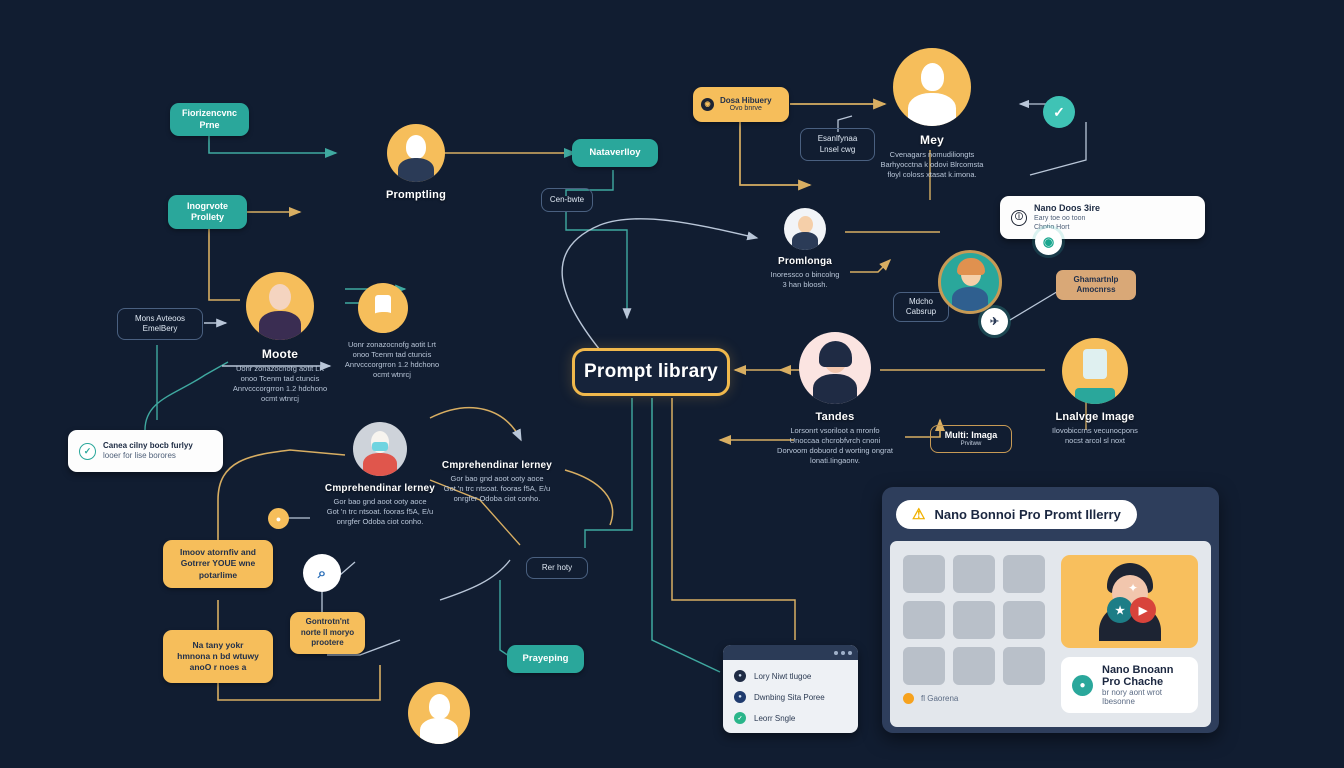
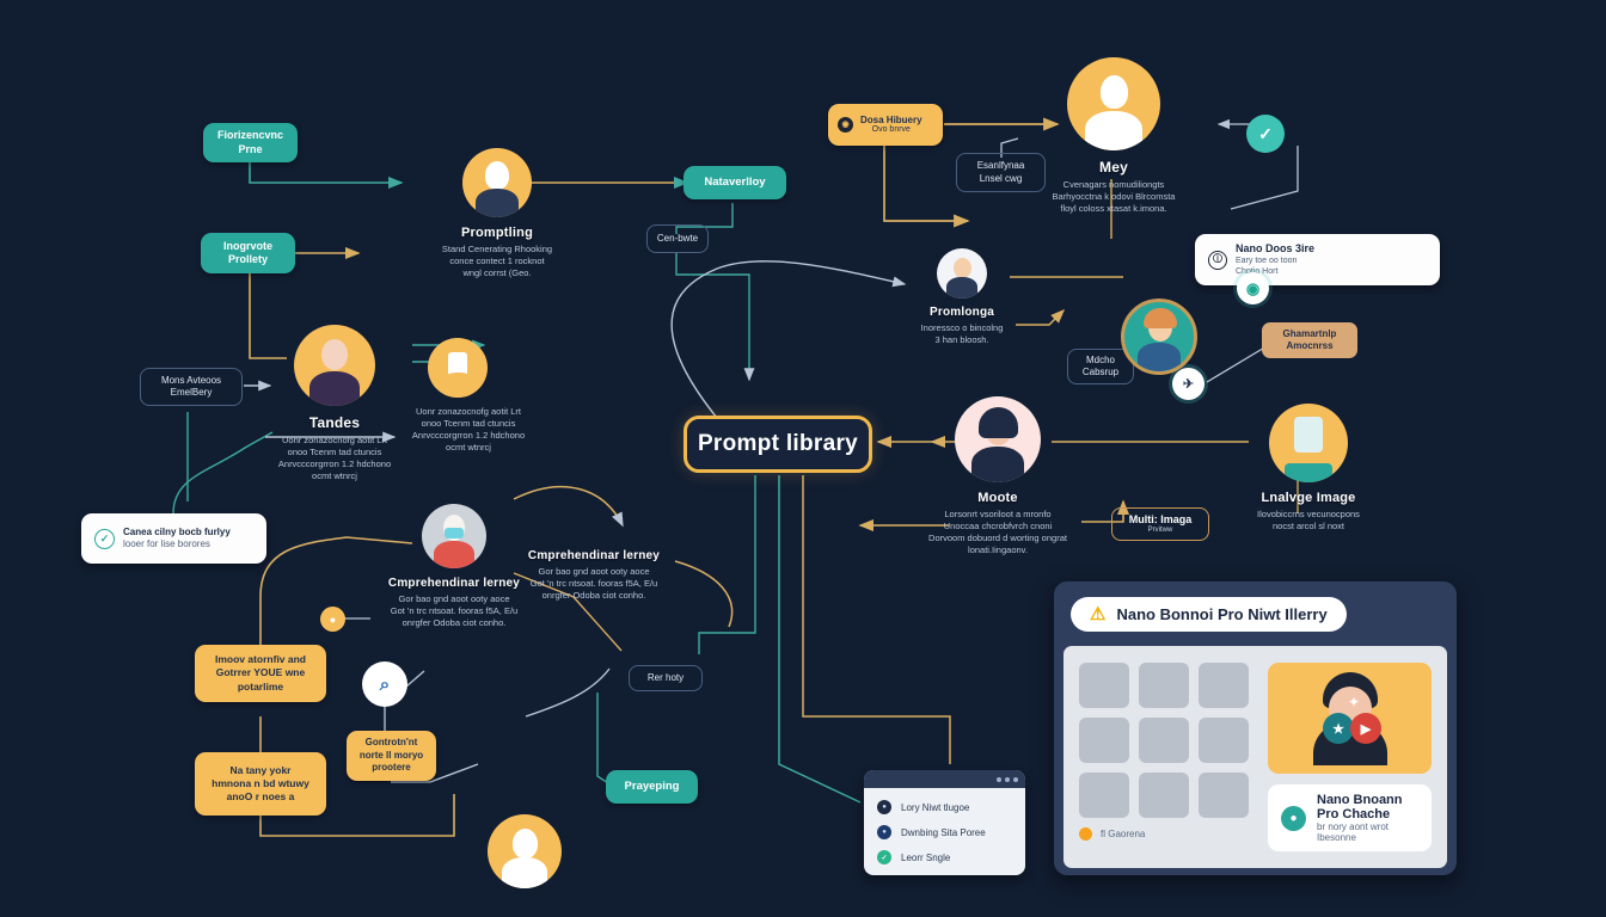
  Fiorizencvnc
  Prne
  Inogrvote
  Prollety
  Nataverlloy
  Prayeping
  Dosa Hibuery
  Imoov atornfiv and
  Gotrrer YOUE wne
  potarlime
  Na tany yokr
  hmnona n bd wtuwy
  anoO r noes a
  Gontrotn'nt
  norte ll moryo
  prootere
  Ghamartnlp
  Amocnrss
  Cen-bwte
  Esanlfynaa
  Lnsel cwg
  Mdcho
  Cabsrup
  Mons Avteoos
  EmelBery
  Rer hoty
  Multi: Imaga
  ⓘ
  Nano Doos 3ire
  ✓
  Canea cilny bocb furlyy
  looer for lise borores
  ◉
  ✈
  ●
  ✓
  ⌕
  Promptling
+ Stand Cenerating Rhooking
+ conce contect 1 rocknot
+ wngl corrst (Geo.
  Mey
  Cvenagars nomudiliongts
  Barhyocctna k odovi Blrcomsta
  floyl coloss xtasat k.imona.
- Moote
+ Tandes
  Uonr zonazocnofg aotit Lrt
  onoo Tcenm tad ctuncis
  Anrvcccorgrron 1.2 hdchono
  ocmt wtnrcj
  Uonr zonazocnofg aotit Lrt
  onoo Tcenm tad ctuncis
  Anrvcccorgrron 1.2 hdchono
  ocmt wtnrcj
  Promlonga
  Inoressco o bincolng
  3 han bloosh.
  Cmprehendinar lerney
  Gor bao gnd aoot ooty aoce
  Got 'n trc ntsoat. fooras f5A, E/u
  onrgfer Odoba ciot conho.
  Cmprehendinar lerney
  Gor bao gnd aoot ooty aoce
  Got 'n trc ntsoat. fooras f5A, E/u
  onrgfer Odoba ciot conho.
- Tandes
+ Moote
  Lorsonrt vsoriloot a mronfo
  Unoccaa chcrobfvrch cnoni
  Dorvoom dobuord d worting ongrat
  lonati.Iingaonv.
  Lnalvge Image
  Ilovobiccrns vecunocpons
  nocst arcol sl noxt
  Prompt library
  Lory Niwt tlugoe
  Dwnbing Sita Poree
  Leorr Sngle
  ⚠
- Nano Bonnoi Pro Promt Illerry
+ Nano Bonnoi Pro Niwt Illerry
  fl Gaorena
  ★
  ▶
  ✦
  ●
  Nano Bnoann Pro Chache
  br nory aont wrot Ibesonne
